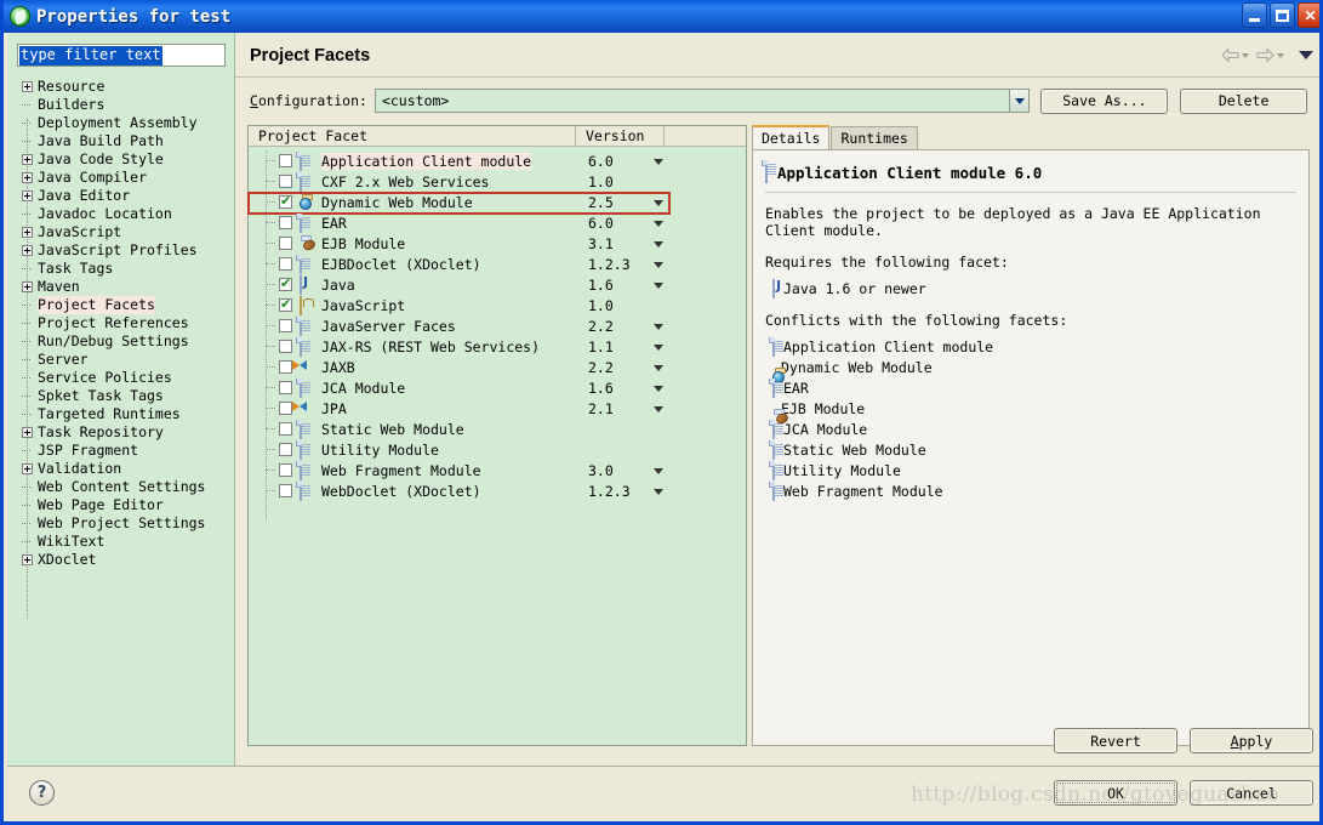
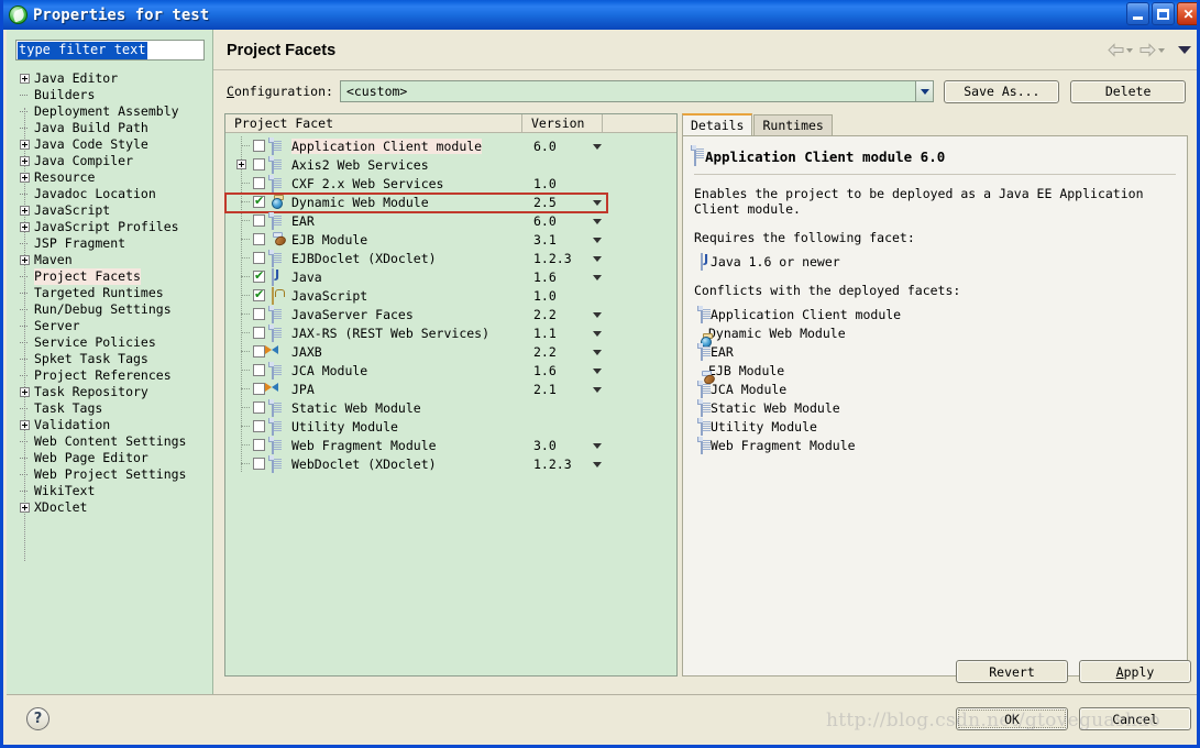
  Properties for test
  ✕
  type filter text
- Resource
+ Java Editor
  Builders
  Deployment Assembly
  Java Build Path
  Java Code Style
  Java Compiler
- Java Editor
+ Resource
  Javadoc Location
  JavaScript
  JavaScript Profiles
- Task Tags
+ JSP Fragment
  Maven
  Project Facets
- Project References
+ Targeted Runtimes
  Run/Debug Settings
  Server
  Service Policies
  Spket Task Tags
- Targeted Runtimes
+ Project References
  Task Repository
- JSP Fragment
+ Task Tags
  Validation
  Web Content Settings
  Web Page Editor
  Web Project Settings
  WikiText
  XDoclet
  Project Facets
  Configuration:
  <custom>
  Save As...
  Delete
  Project Facet
  Version
  Application Client module
  6.0
+ Axis2 Web Services
  CXF 2.x Web Services
  1.0
  Dynamic Web Module
  2.5
  EAR
  6.0
  EJB Module
  3.1
  EJBDoclet (XDoclet)
  1.2.3
  Java
  1.6
  JavaScript
  1.0
  JavaServer Faces
  2.2
  JAX-RS (REST Web Services)
  1.1
  JAXB
  2.2
  JCA Module
  1.6
  JPA
  2.1
  Static Web Module
  Utility Module
  Web Fragment Module
  3.0
  WebDoclet (XDoclet)
  1.2.3
  Details
  Runtimes
  Application Client module 6.0
  Enables the project to be deployed as a Java EE Application Client module.
  Requires the following facet:
  Java 1.6 or newer
- Conflicts with the following facets:
+ Conflicts with the deployed facets:
  Application Client module
  ynamic Web Module
  EAR
  EJB Module
  JCA Module
  Static Web Module
  Utility Module
  Web Fragment Module
  Revert
  Apply
  ?
  OK
  Cancel
  http://blog.csdn.net/gtoveguashao
